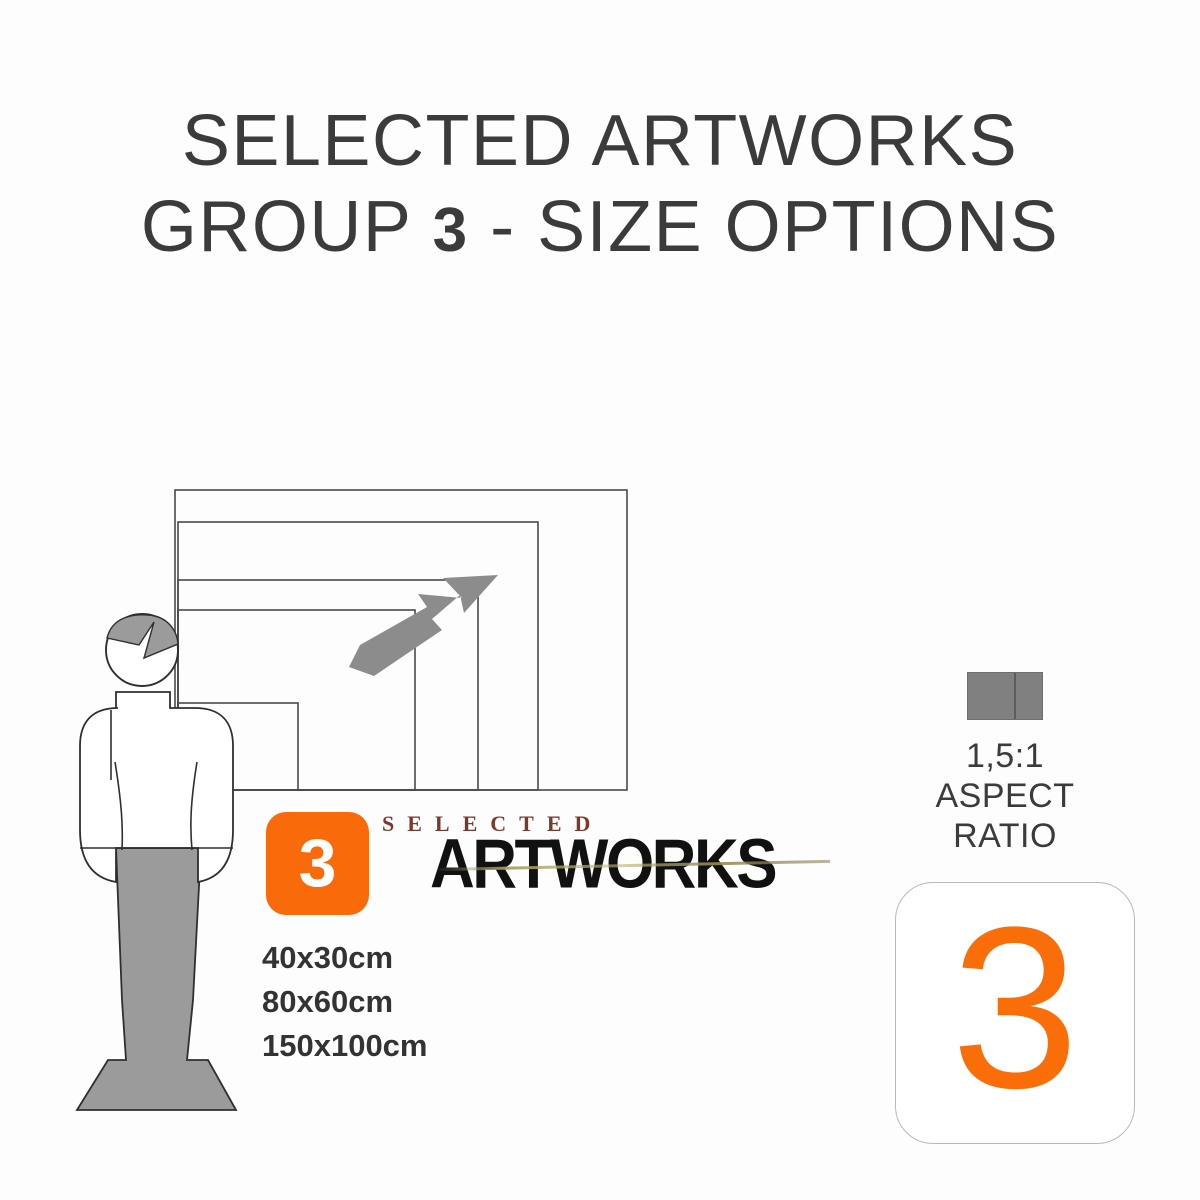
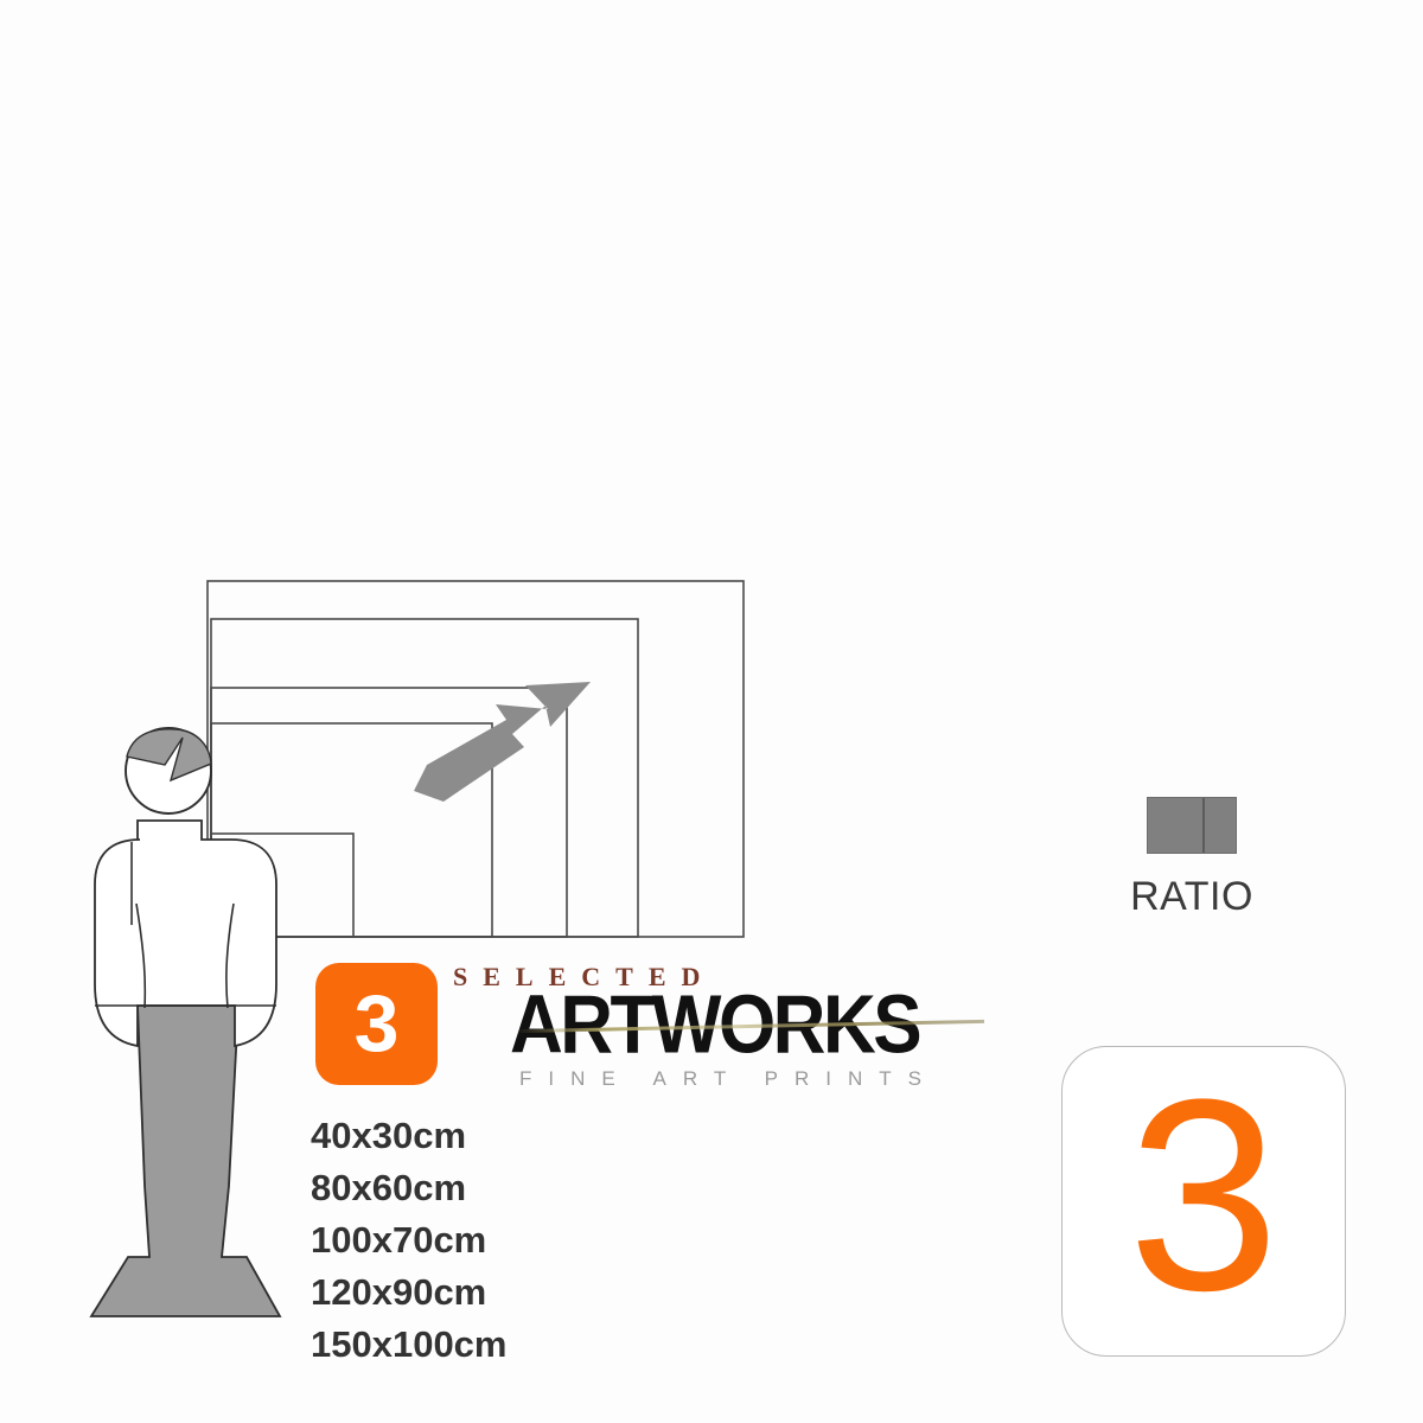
- SELECTED ARTWORKS
- GROUP 3 - SIZE OPTIONS
  3
  SELECTED
+ FINE ART PRINTS
  40x30cm
  80x60cm
+ 100x70cm
+ 120x90cm
  150x100cm
- 1,5:1
- ASPECT
  RATIO
  3
